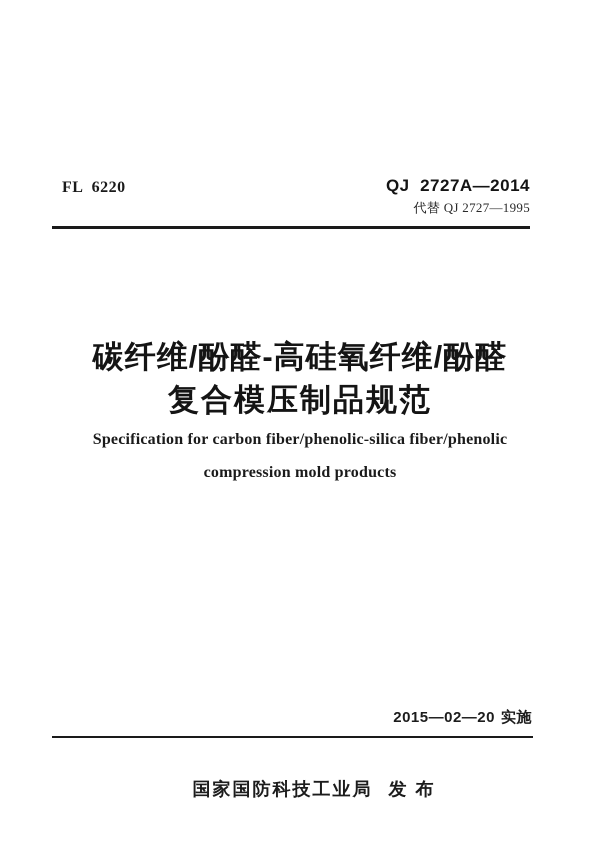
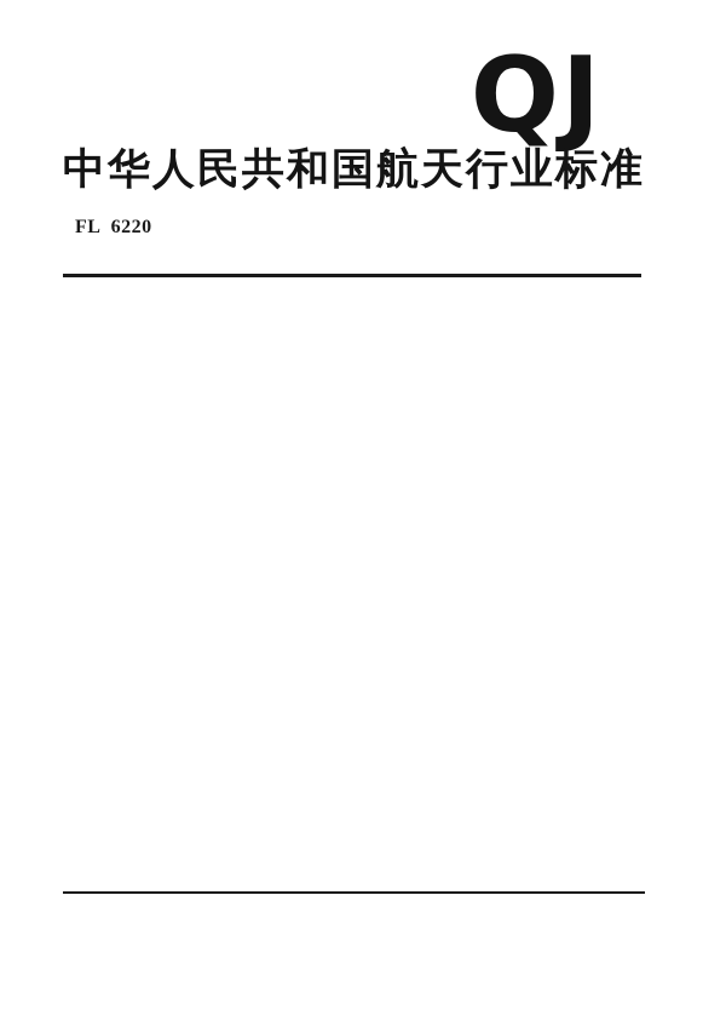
+ QJ
+ 中华人民共和国航天行业标准
  FL 6220
- QJ 2727A—2014
- 代替 QJ 2727—1995
- 碳纤维/酚醛-高硅氧纤维/酚醛
- 复合模压制品规范
- Specification for carbon fiber/phenolic-silica fiber/phenolic
- compression mold products
- 2015—02—20 实施
- 国家国防科技工业局 发 布
